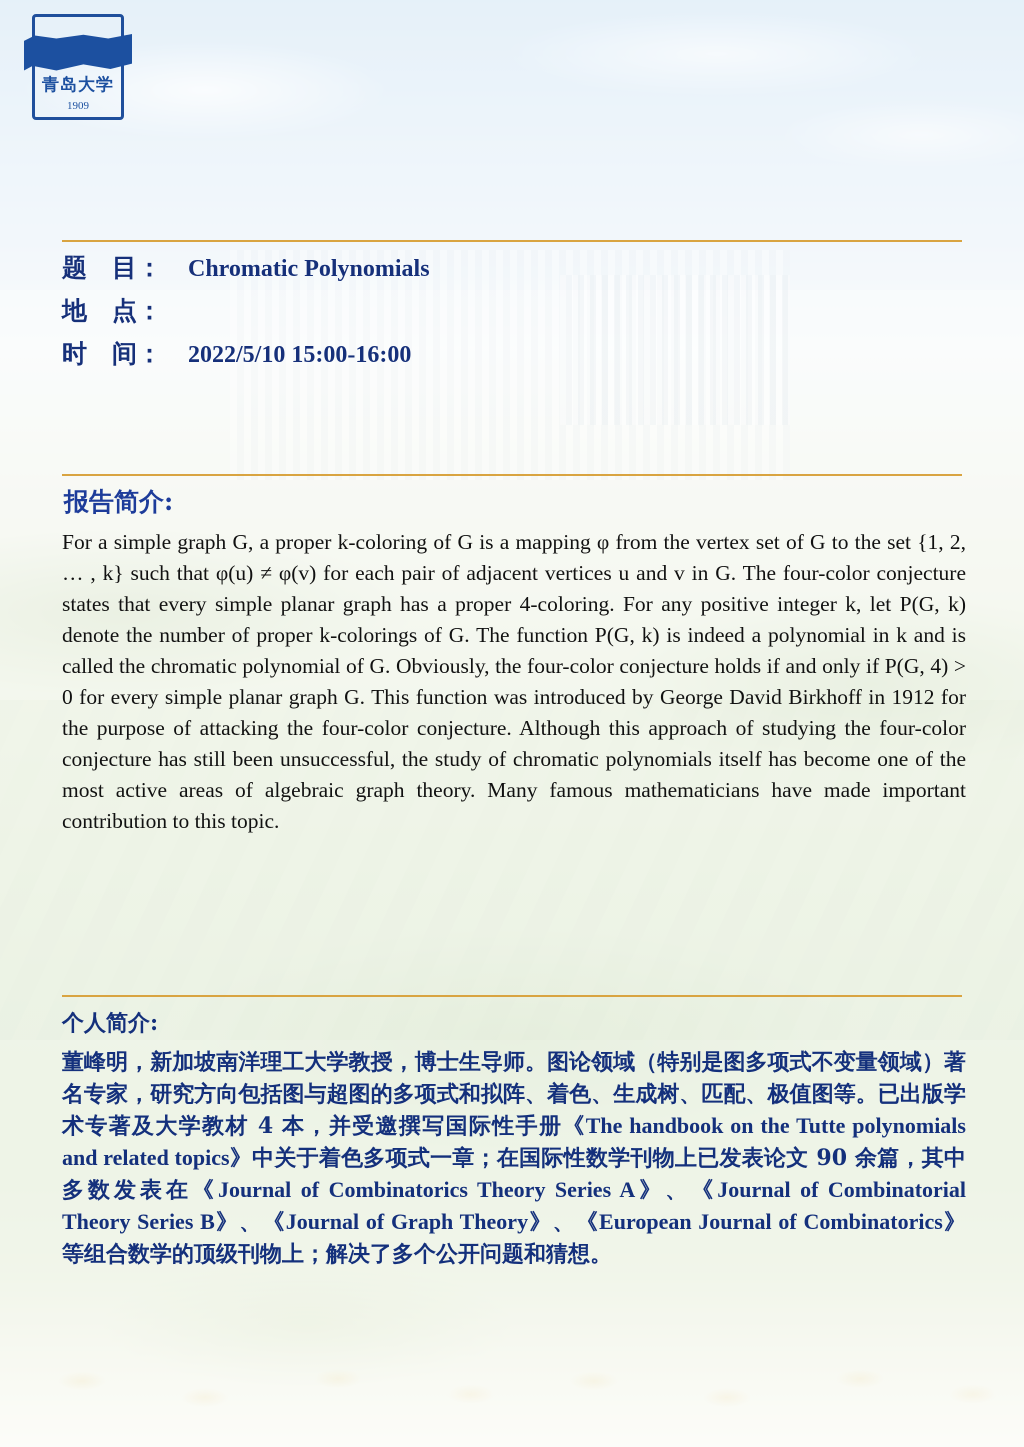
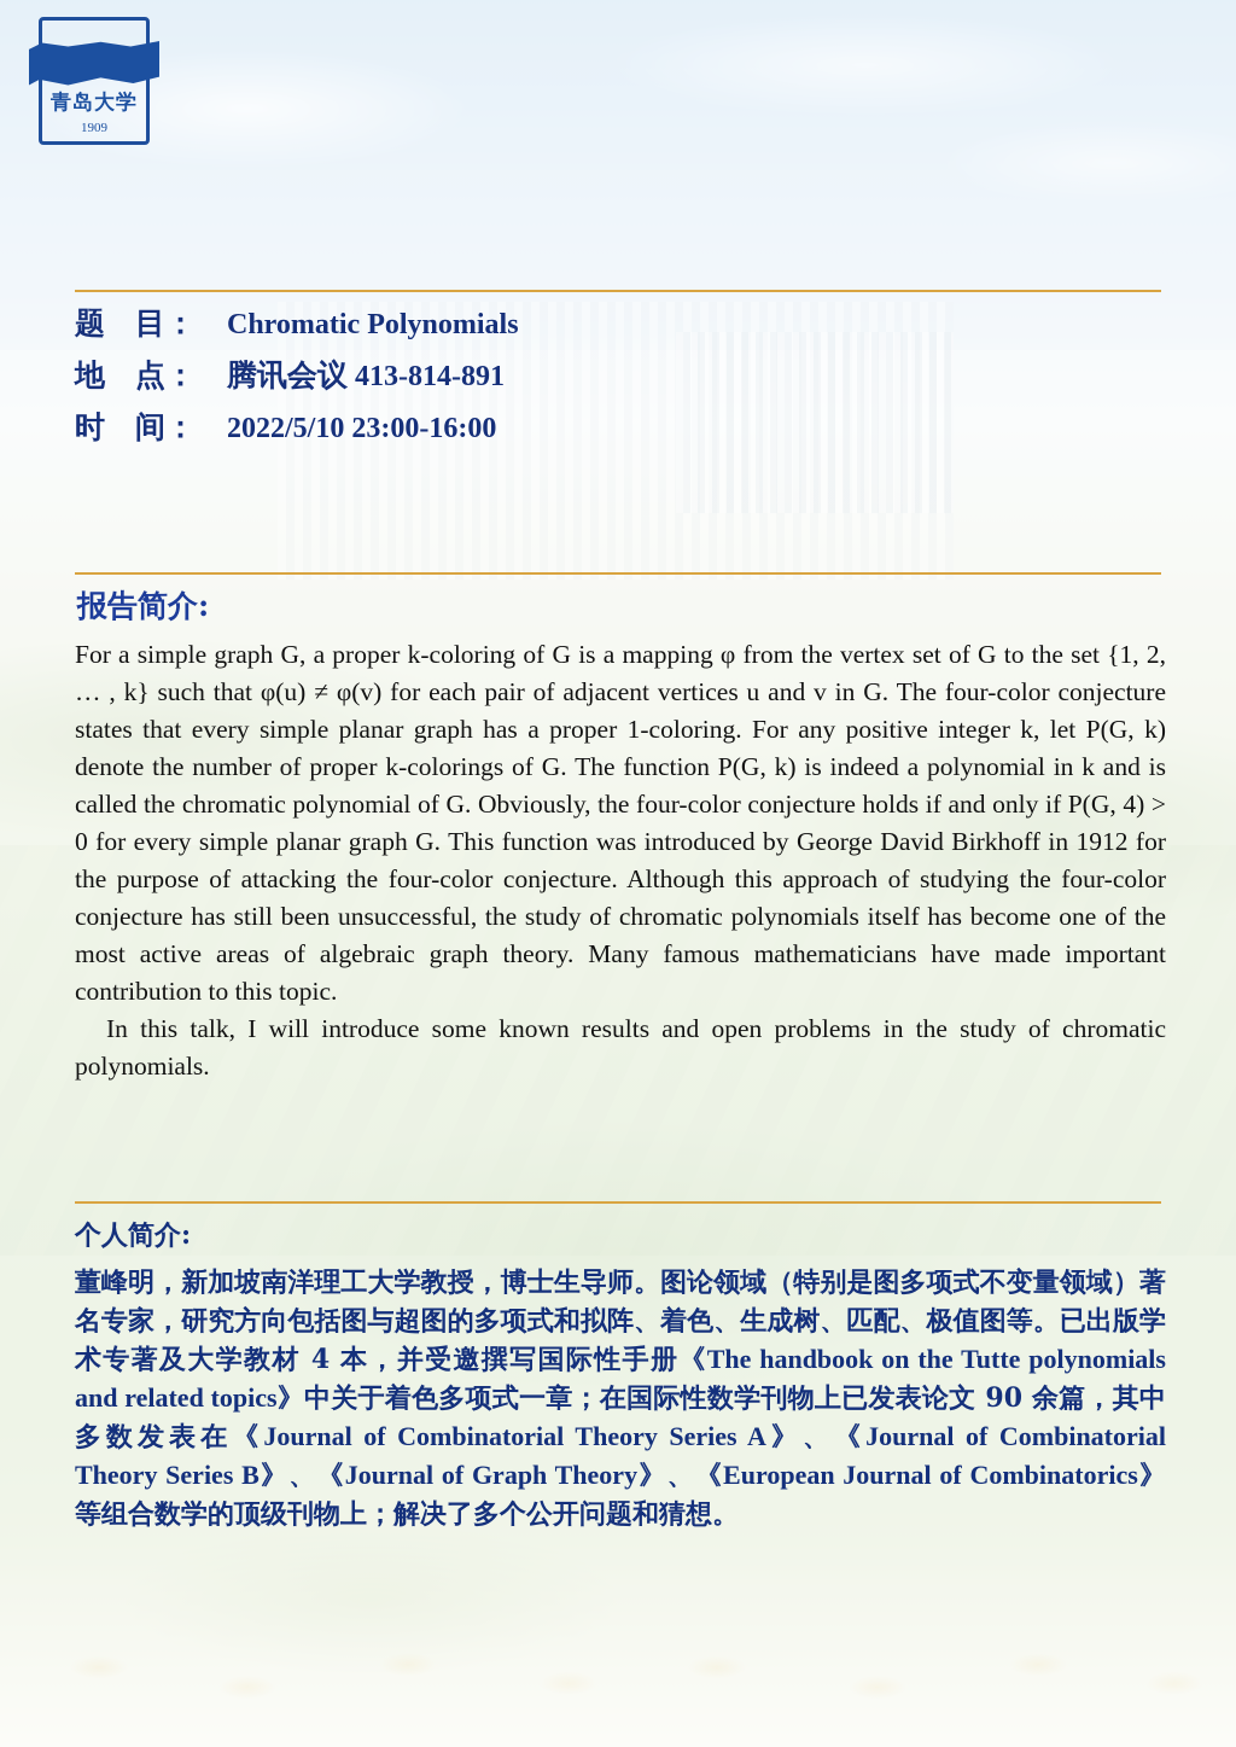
  青岛大学
  1909
  题 目：
  Chromatic Polynomials
  地 点：
+ 腾讯会议 413-814-891
  时 间：
- 2022/5/10 15:00-16:00
+ 2022/5/10 23:00-16:00
  报告简介:
- For a simple graph G, a proper k-coloring of G is a mapping φ from the vertex set of G to the set {1, 2, … , k} such that φ(u) ≠ φ(v) for each pair of adjacent vertices u and v in G. The four-color conjecture states that every simple planar graph has a proper 4-coloring. For any positive integer k, let P(G, k) denote the number of proper k-colorings of G. The function P(G, k) is indeed a polynomial in k and is called the chromatic polynomial of G. Obviously, the four-color conjecture holds if and only if P(G, 4) > 0 for every simple planar graph G. This function was introduced by George David Birkhoff in 1912 for the purpose of attacking the four-color conjecture. Although this approach of studying the four-color conjecture has still been unsuccessful, the study of chromatic polynomials itself has become one of the most active areas of algebraic graph theory. Many famous mathematicians have made important contribution to this topic.
+ For a simple graph G, a proper k-coloring of G is a mapping φ from the vertex set of G to the set {1, 2, … , k} such that φ(u) ≠ φ(v) for each pair of adjacent vertices u and v in G. The four-color conjecture states that every simple planar graph has a proper 1-coloring. For any positive integer k, let P(G, k) denote the number of proper k-colorings of G. The function P(G, k) is indeed a polynomial in k and is called the chromatic polynomial of G. Obviously, the four-color conjecture holds if and only if P(G, 4) > 0 for every simple planar graph G. This function was introduced by George David Birkhoff in 1912 for the purpose of attacking the four-color conjecture. Although this approach of studying the four-color conjecture has still been unsuccessful, the study of chromatic polynomials itself has become one of the most active areas of algebraic graph theory. Many famous mathematicians have made important contribution to this topic.
+ In this talk, I will introduce some known results and open problems in the study of chromatic polynomials.
  个人简介:
- 董峰明，新加坡南洋理工大学教授，博士生导师。图论领域（特别是图多项式不变量领域）著名专家，研究方向包括图与超图的多项式和拟阵、着色、生成树、匹配、极值图等。已出版学术专著及大学教材 4 本，并受邀撰写国际性手册《The handbook on the Tutte polynomials and related topics》中关于着色多项式一章；在国际性数学刊物上已发表论文 90 余篇，其中多数发表在《Journal of Combinatorics Theory Series A》、《Journal of Combinatorial Theory Series B》、《Journal of Graph Theory》、《European Journal of Combinatorics》等组合数学的顶级刊物上；解决了多个公开问题和猜想。
+ 董峰明，新加坡南洋理工大学教授，博士生导师。图论领域（特别是图多项式不变量领域）著名专家，研究方向包括图与超图的多项式和拟阵、着色、生成树、匹配、极值图等。已出版学术专著及大学教材 4 本，并受邀撰写国际性手册《The handbook on the Tutte polynomials and related topics》中关于着色多项式一章；在国际性数学刊物上已发表论文 90 余篇，其中多数发表在《Journal of Combinatorial Theory Series A》、《Journal of Combinatorial Theory Series B》、《Journal of Graph Theory》、《European Journal of Combinatorics》等组合数学的顶级刊物上；解决了多个公开问题和猜想。
